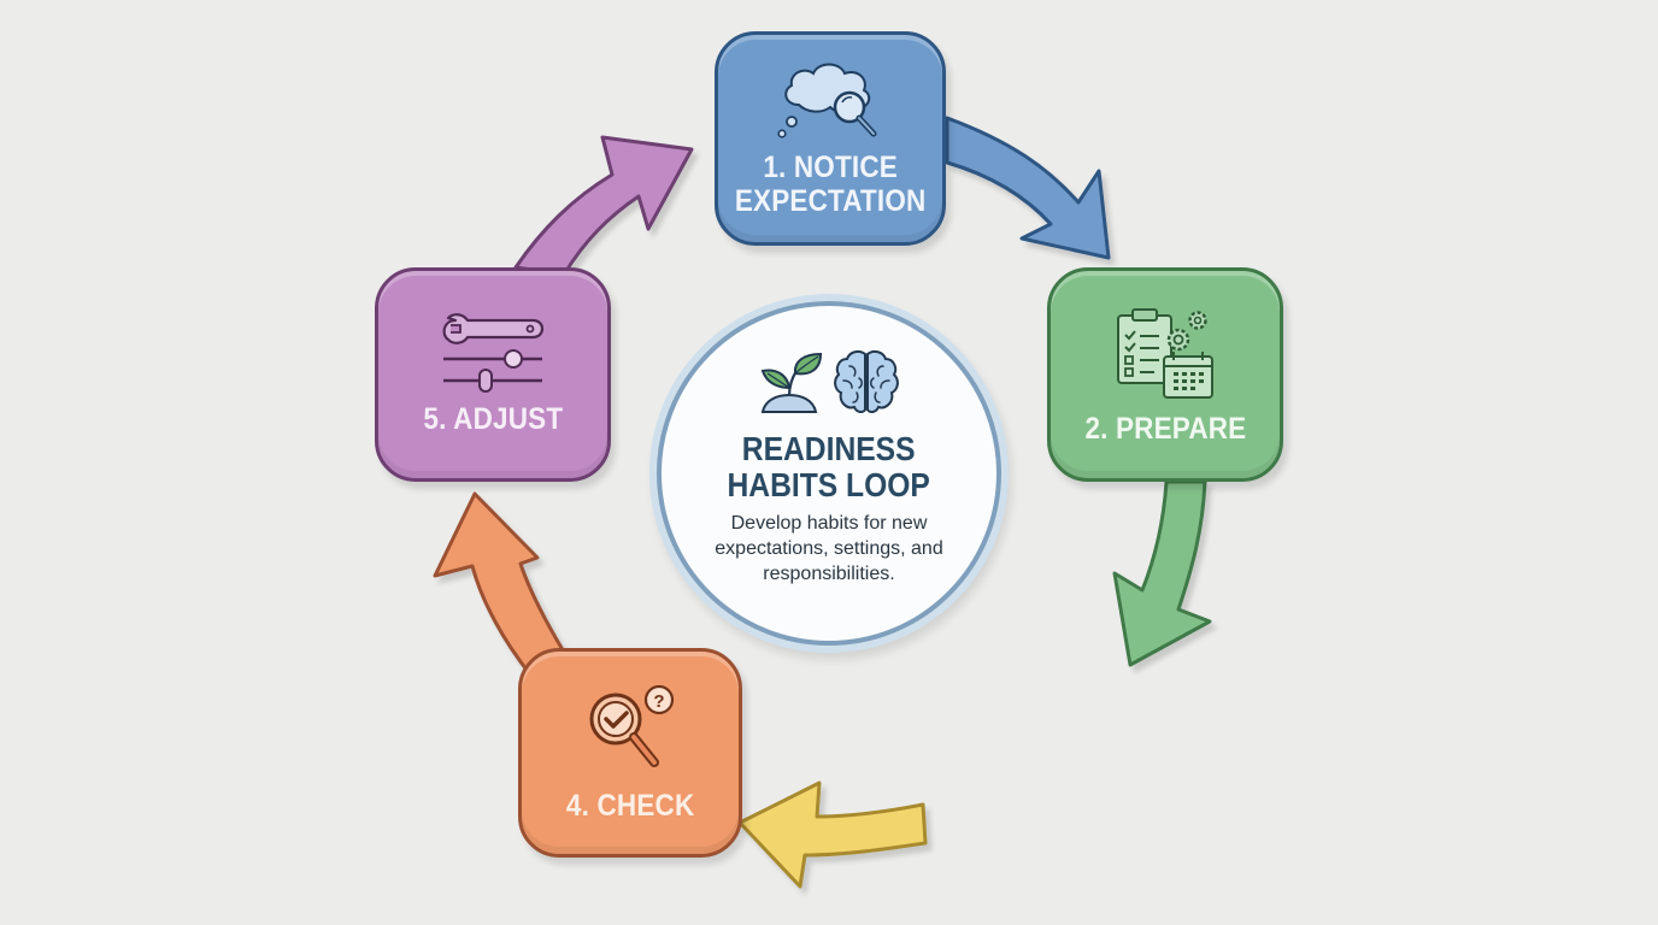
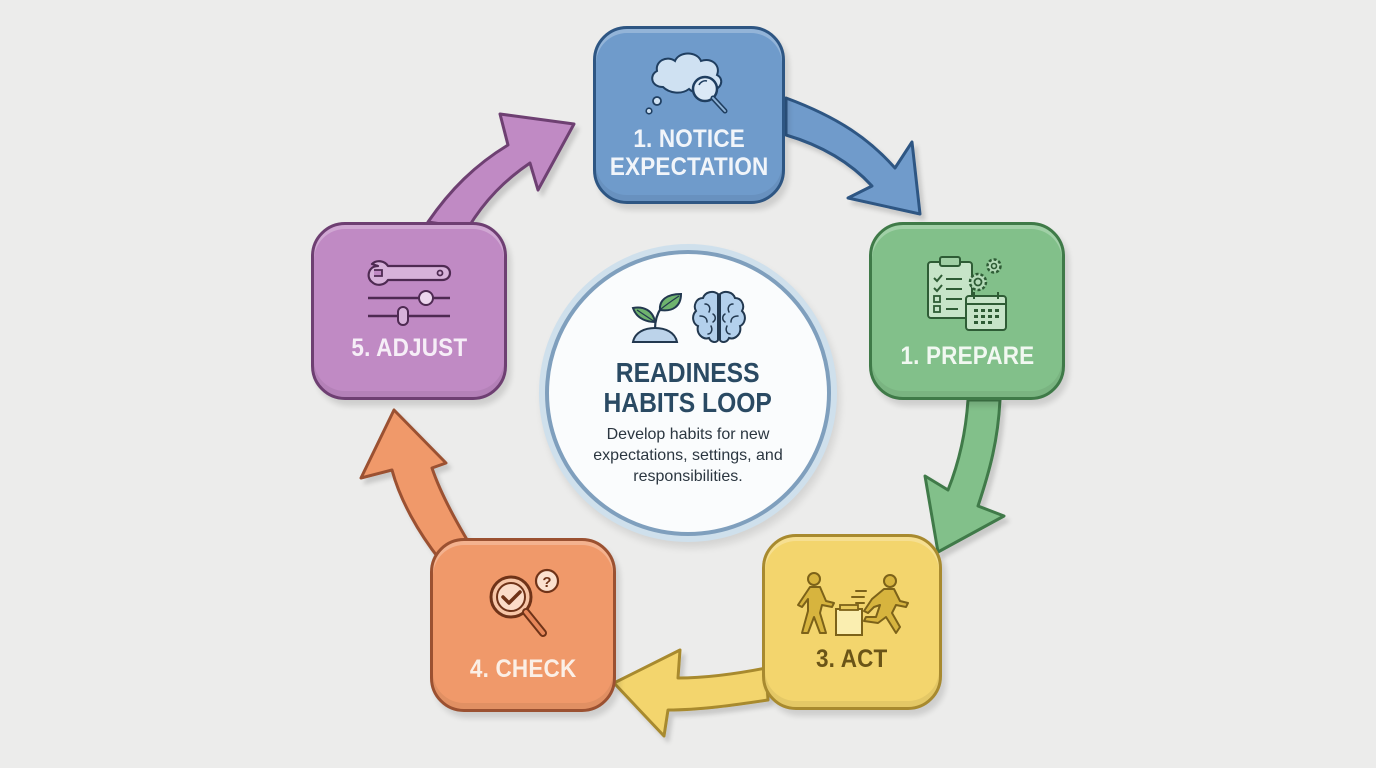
  1. NOTICE
  EXPECTATION
- 2. PREPARE
+ 1. PREPARE
+ 3. ACT
  ?
  4. CHECK
  5. ADJUST
  READINESS
  HABITS LOOP
  Develop habits for new expectations, settings, and responsibilities.
